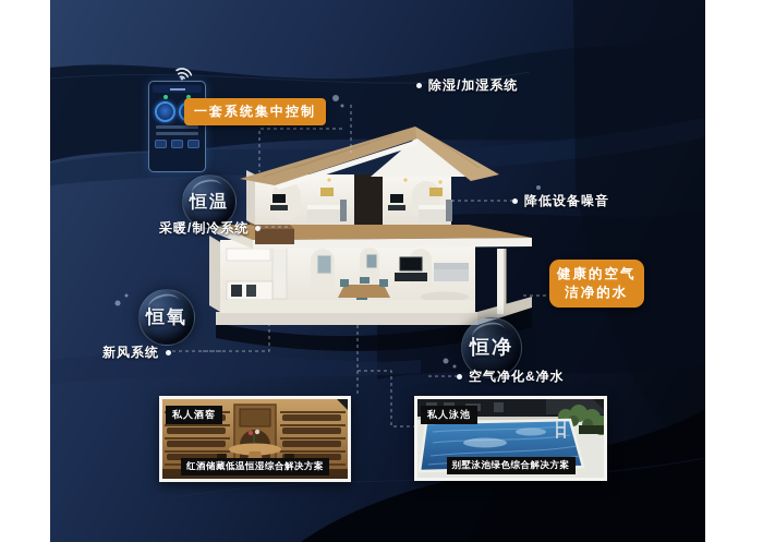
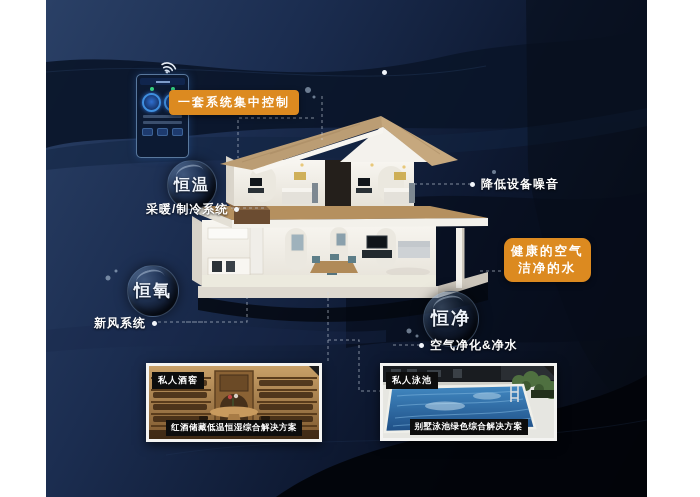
  一套系统集中控制
  恒温
  恒氧
  恒净
- 除湿/加湿系统
  降低设备噪音
  采暖/制冷系统
  新风系统
  空气净化&净水
  健康的空气
  洁净的水
  私人酒窖
  红酒储藏低温恒湿综合解决方案
  私人泳池
  别墅泳池绿色综合解决方案
